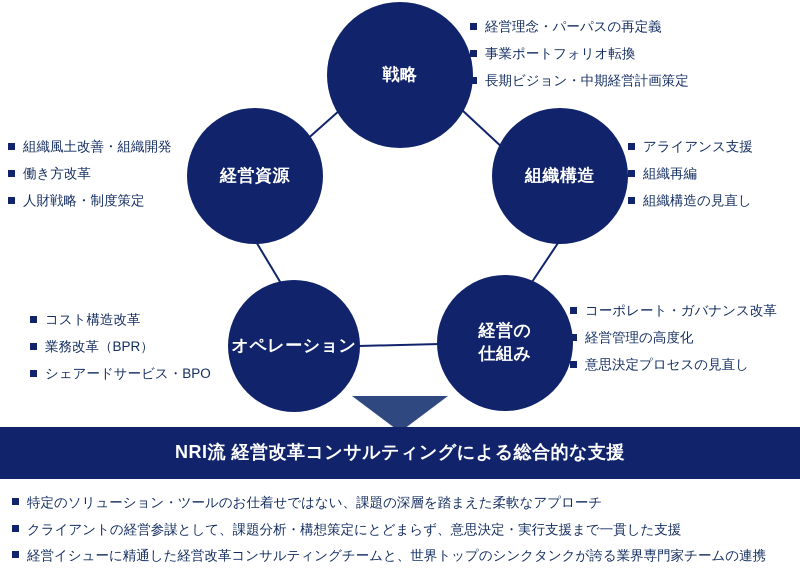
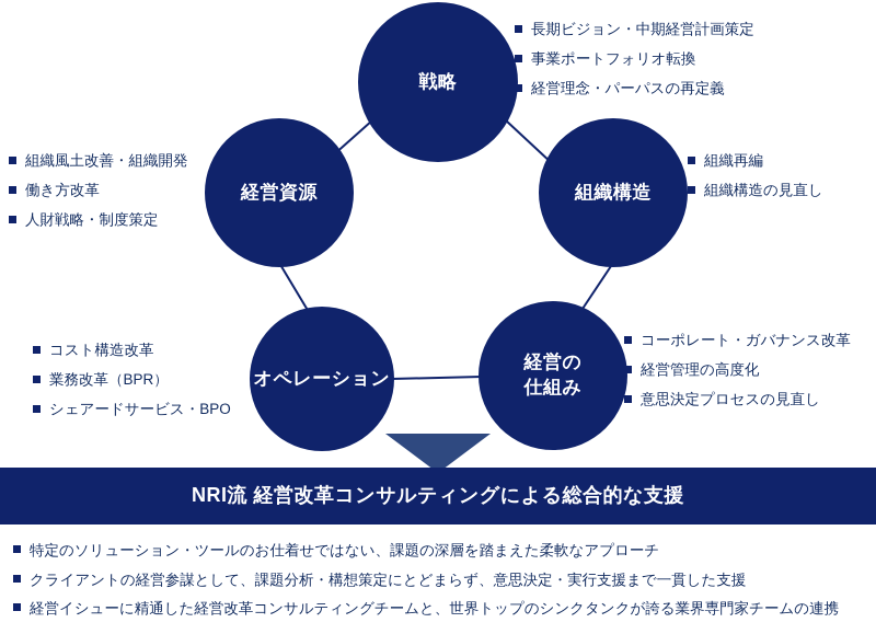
  戦略
  経営資源
  組織構造
  オペレーション
  経営の
  仕組み
- 経営理念・パーパスの再定義
+ 長期ビジョン・中期経営計画策定
  事業ポートフォリオ転換
- 長期ビジョン・中期経営計画策定
+ 経営理念・パーパスの再定義
- アライアンス支援
  組織再編
  組織構造の見直し
  組織風土改善・組織開発
  働き方改革
  人財戦略・制度策定
  コスト構造改革
  業務改革（BPR）
  シェアードサービス・BPO
  コーポレート・ガバナンス改革
  経営管理の高度化
  意思決定プロセスの見直し
  NRI流 経営改革コンサルティングによる総合的な支援
  特定のソリューション・ツールのお仕着せではない、課題の深層を踏まえた柔軟なアプローチ
  クライアントの経営参謀として、課題分析・構想策定にとどまらず、意思決定・実行支援まで一貫した支援
  経営イシューに精通した経営改革コンサルティングチームと、世界トップのシンクタンクが誇る業界専門家チームの連携
